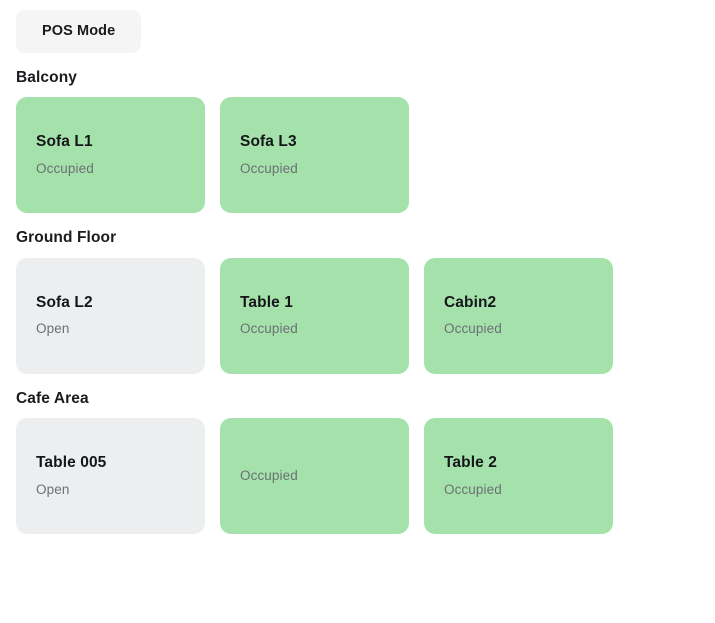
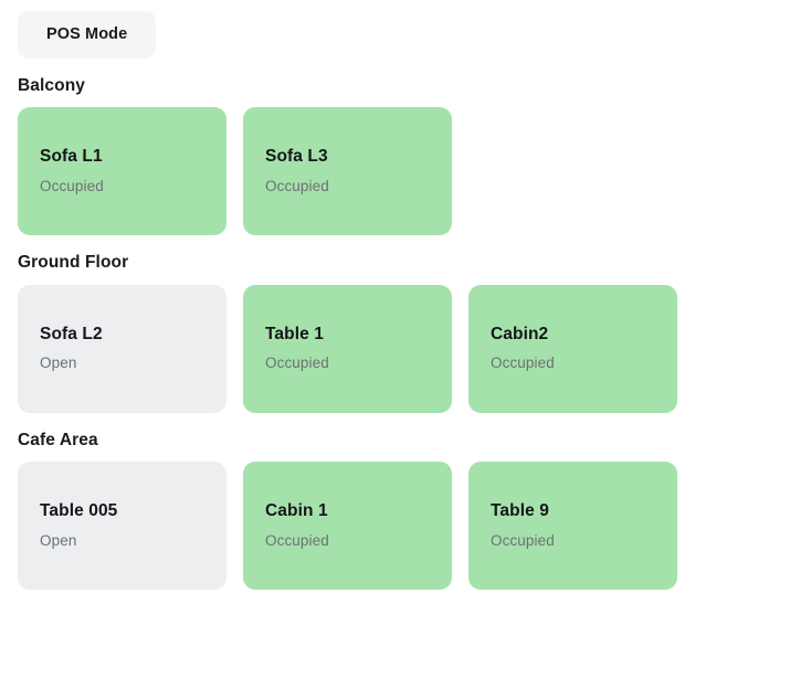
  POS Mode
  Balcony
  Sofa L1
  Occupied
  Sofa L3
  Occupied
  Ground Floor
  Sofa L2
  Open
  Table 1
  Occupied
  Cabin2
  Occupied
  Cafe Area
  Table 005
  Open
+ Cabin 1
  Occupied
- Table 2
+ Table 9
  Occupied
